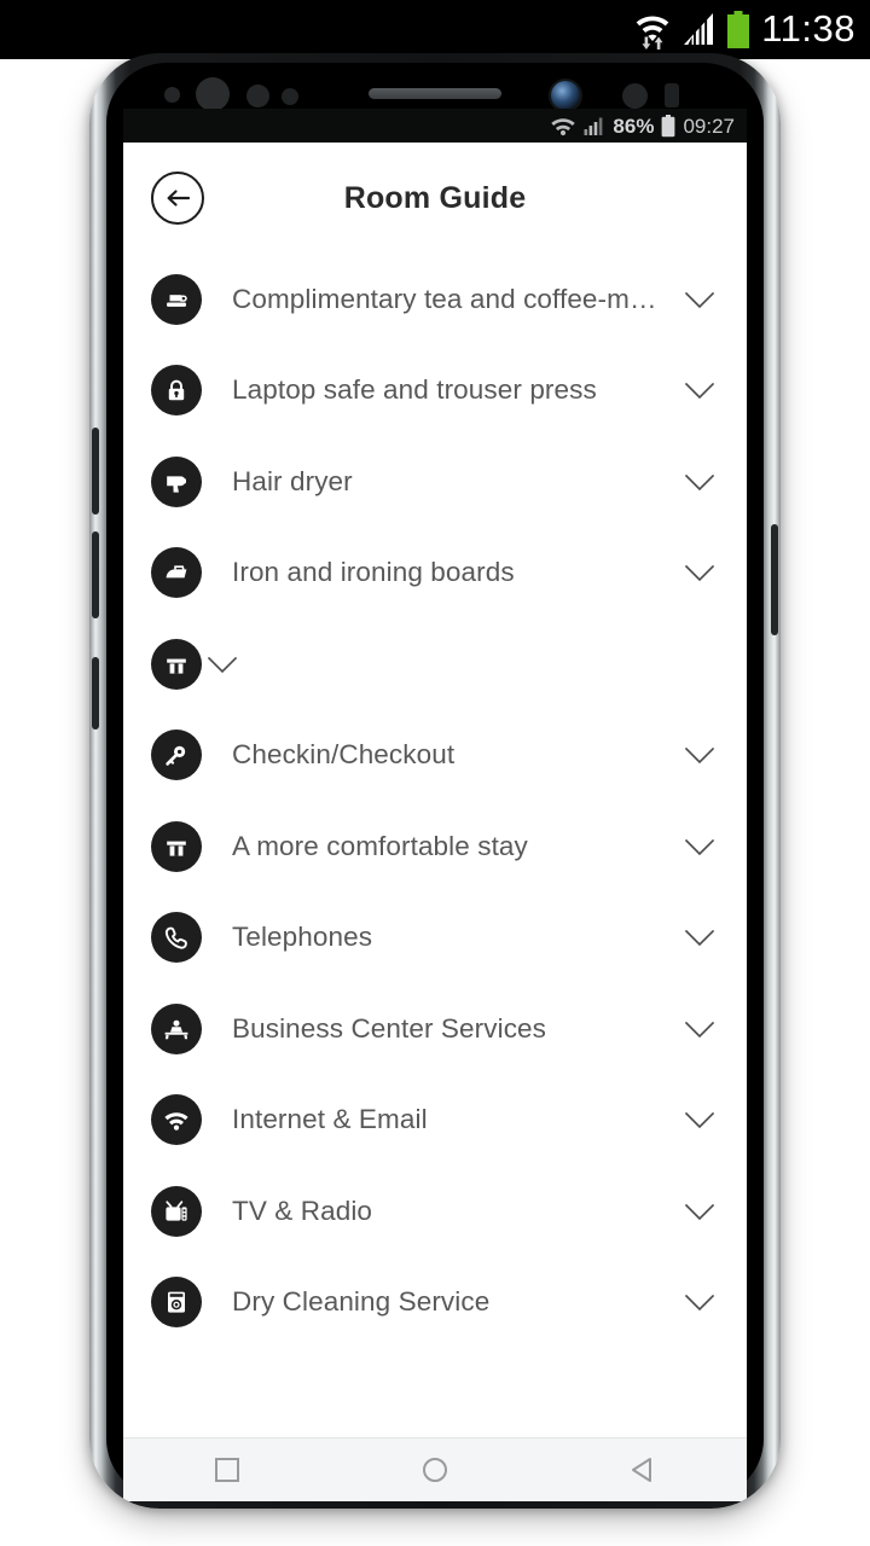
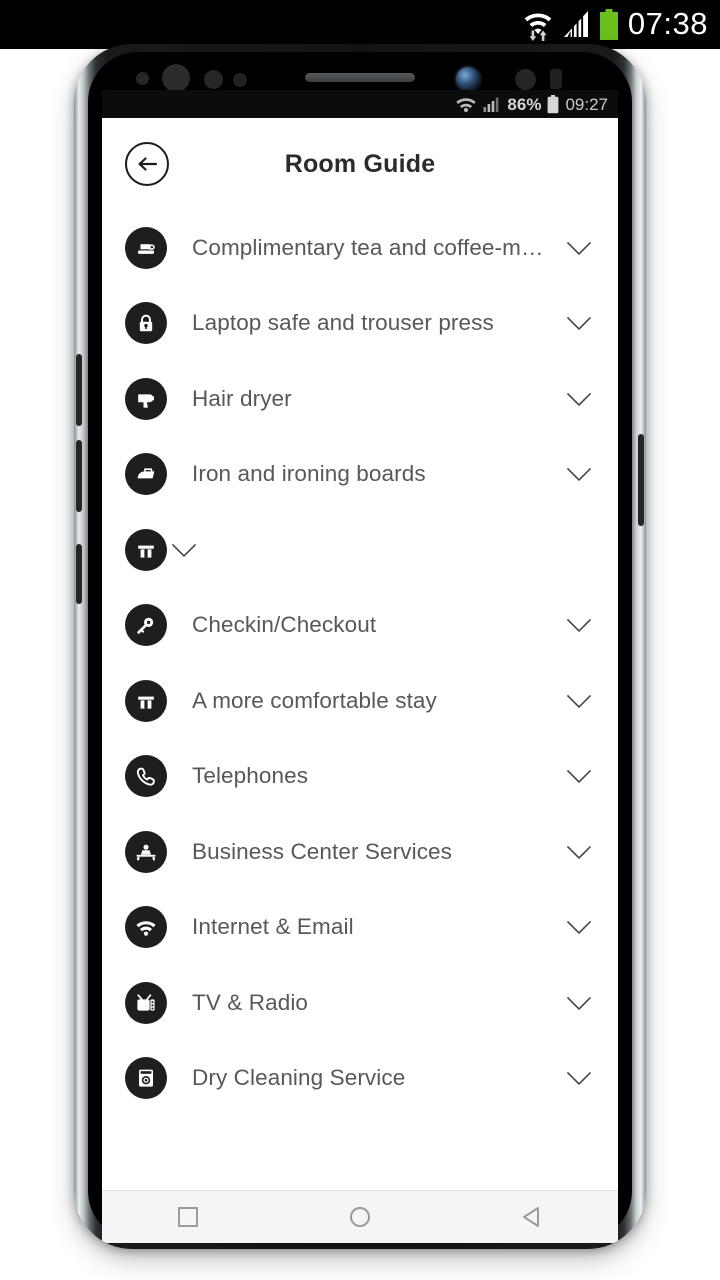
- 11:38
+ 07:38
  86%
  09:27
  Room Guide
  Complimentary tea and coffee-maki
  Laptop safe and trouser press
  Hair dryer
  Iron and ironing boards
  Checkin/Checkout
  A more comfortable stay
  Telephones
  Business Center Services
  Internet & Email
  TV & Radio
  Dry Cleaning Service
